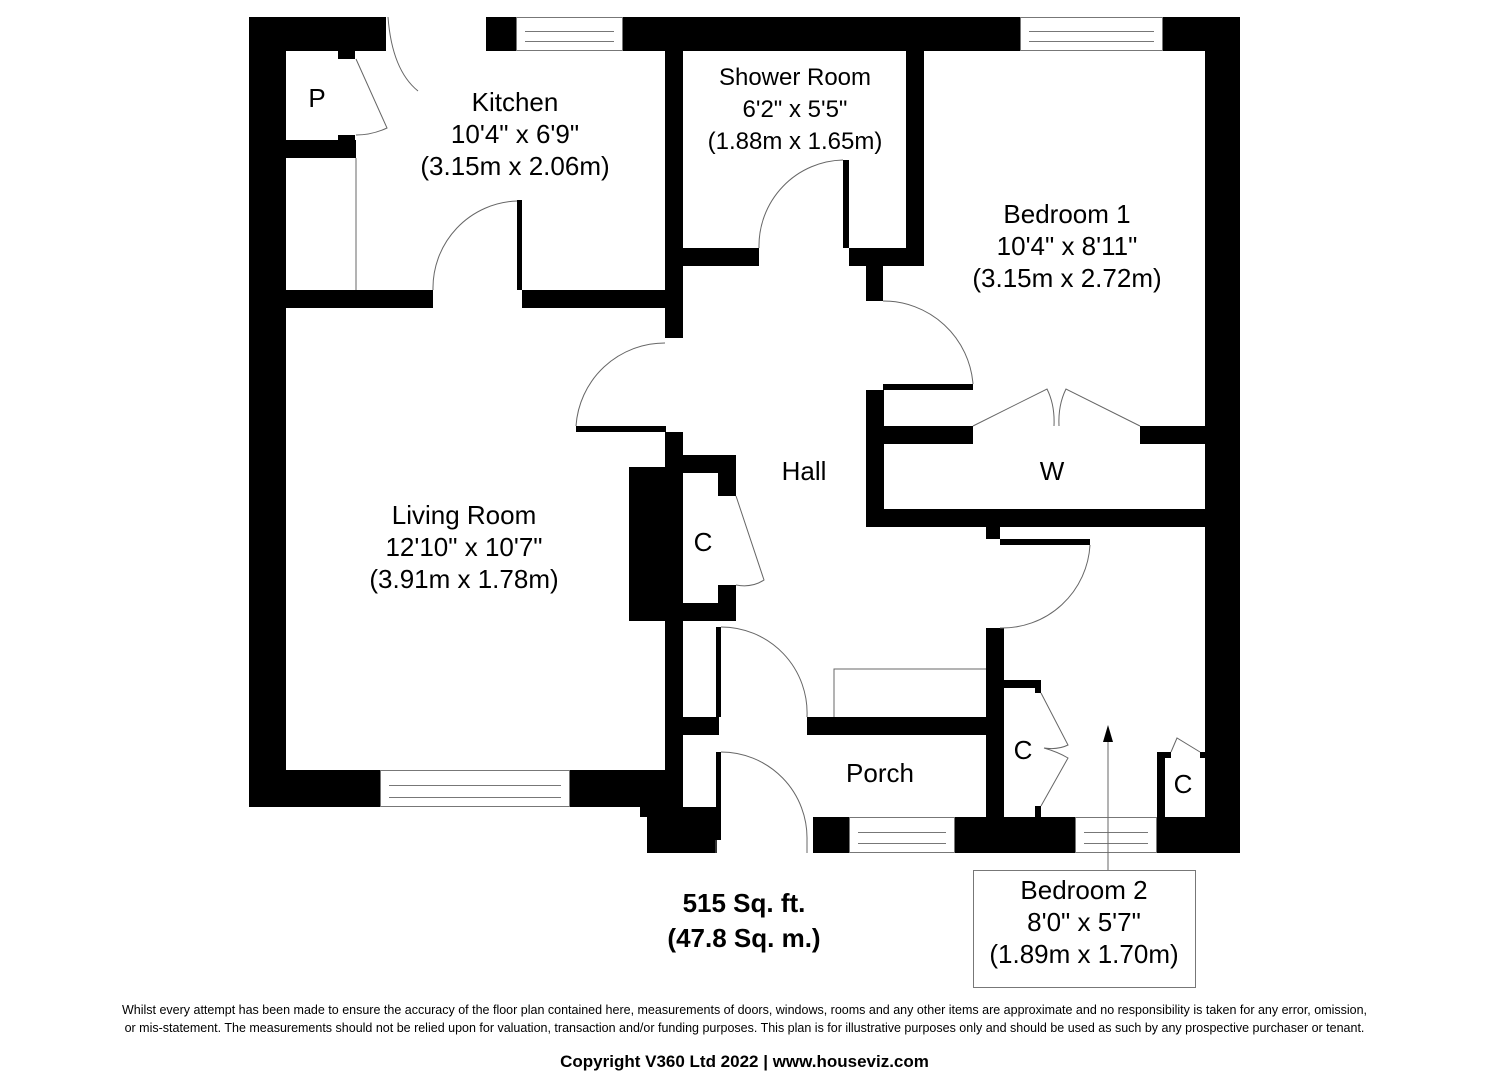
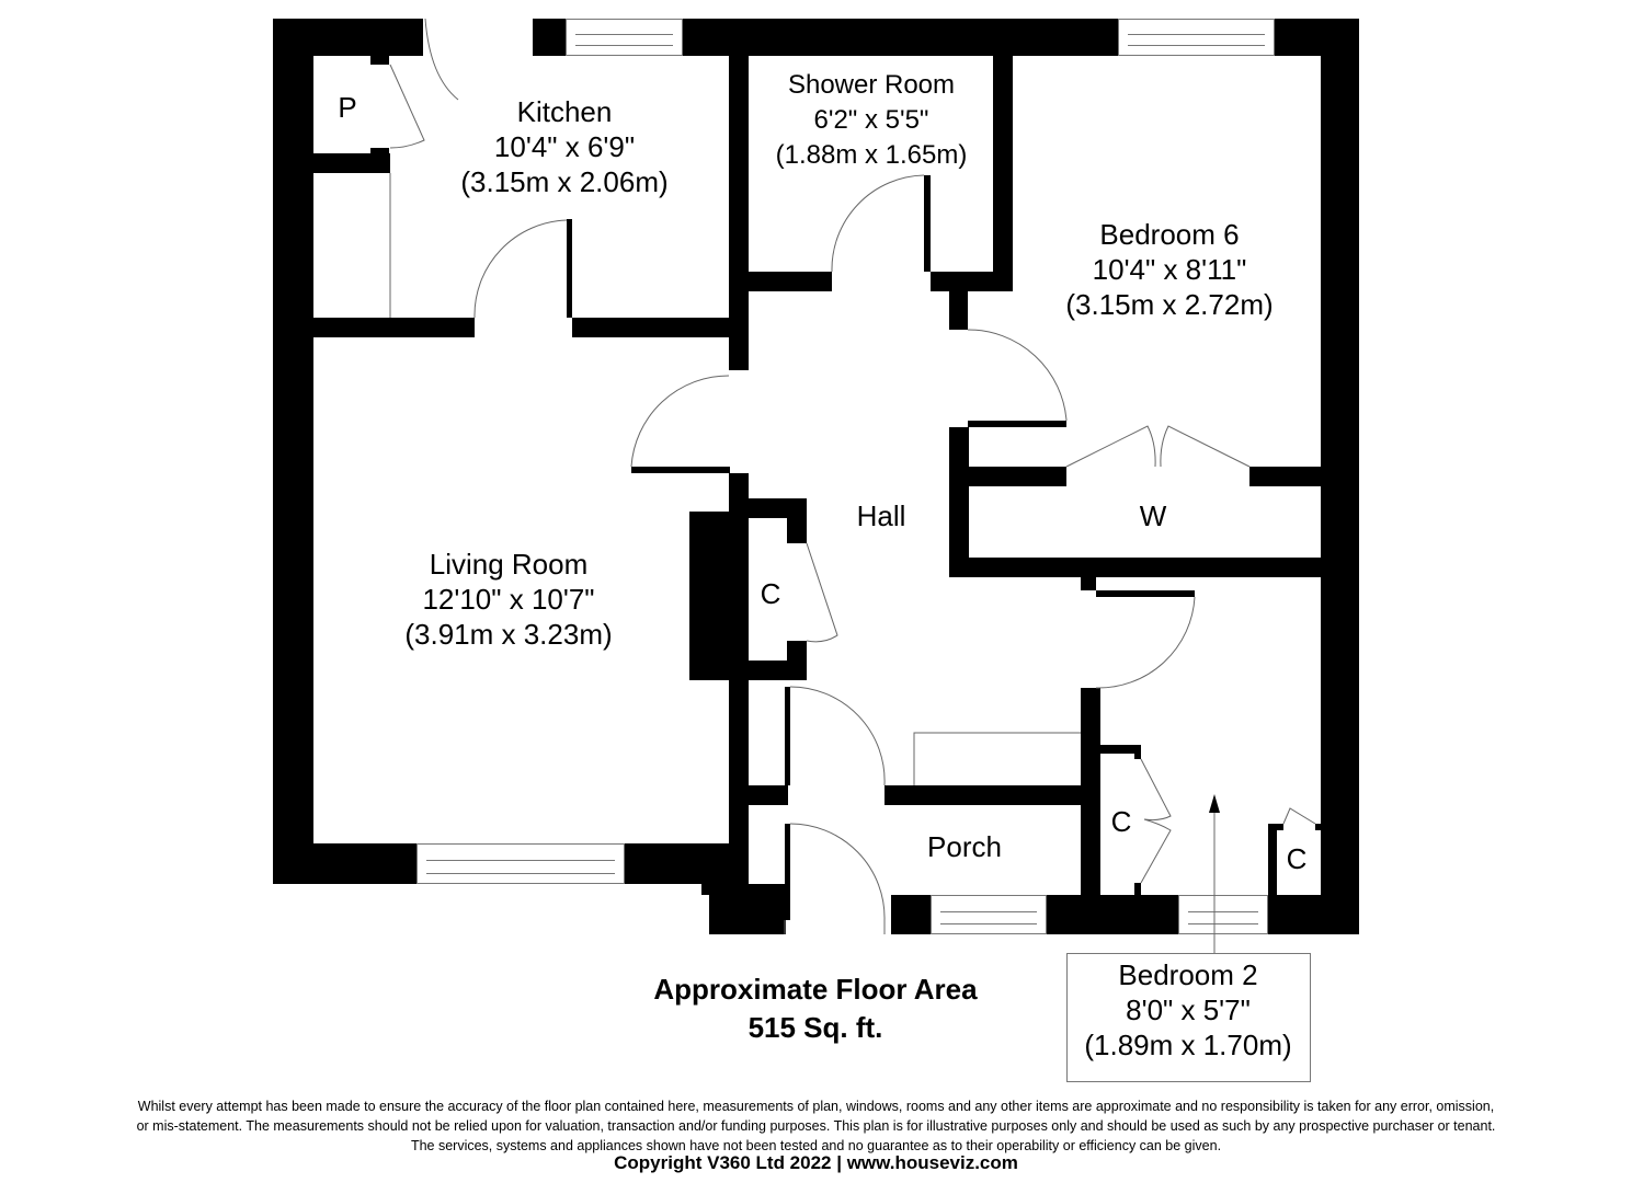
  Kitchen
  10'4" x 6'9"
  (3.15m x 2.06m)
  Shower Room
  6'2" x 5'5"
  (1.88m x 1.65m)
- Bedroom 1
+ Bedroom 6
  10'4" x 8'11"
  (3.15m x 2.72m)
  Living Room
  12'10" x 10'7"
- (3.91m x 1.78m)
+ (3.91m x 3.23m)
  Hall
  Porch
  P
  W
  C
  C
  C
  Bedroom 2
  8'0" x 5'7"
  (1.89m x 1.70m)
+ Approximate Floor Area
  515 Sq. ft.
- (47.8 Sq. m.)
- Whilst every attempt has been made to ensure the accuracy of the floor plan contained here, measurements of doors, windows, rooms and any other items are approximate and no responsibility is taken for any error, omission,
+ Whilst every attempt has been made to ensure the accuracy of the floor plan contained here, measurements of plan, windows, rooms and any other items are approximate and no responsibility is taken for any error, omission,
  or mis-statement. The measurements should not be relied upon for valuation, transaction and/or funding purposes. This plan is for illustrative purposes only and should be used as such by any prospective purchaser or tenant.
+ The services, systems and appliances shown have not been tested and no guarantee as to their operability or efficiency can be given.
  Copyright V360 Ltd 2022 | www.houseviz.com
